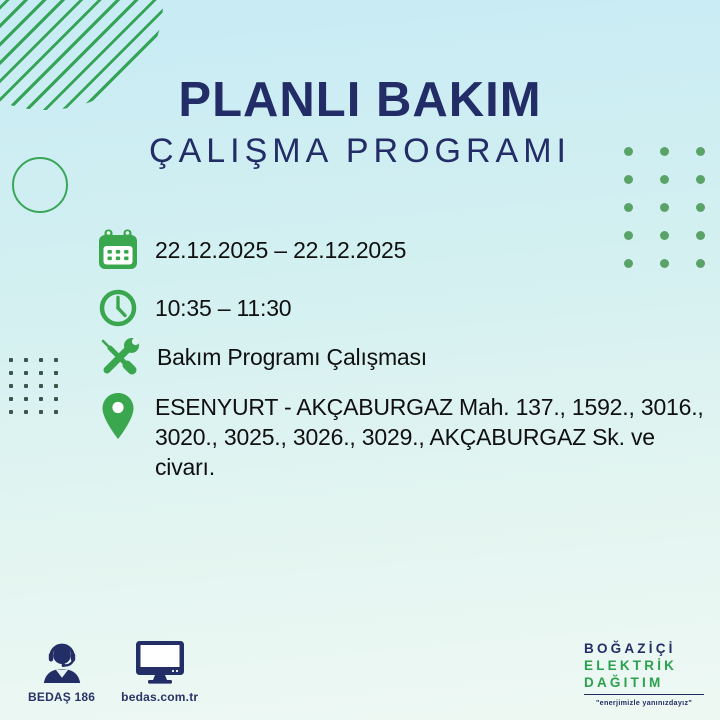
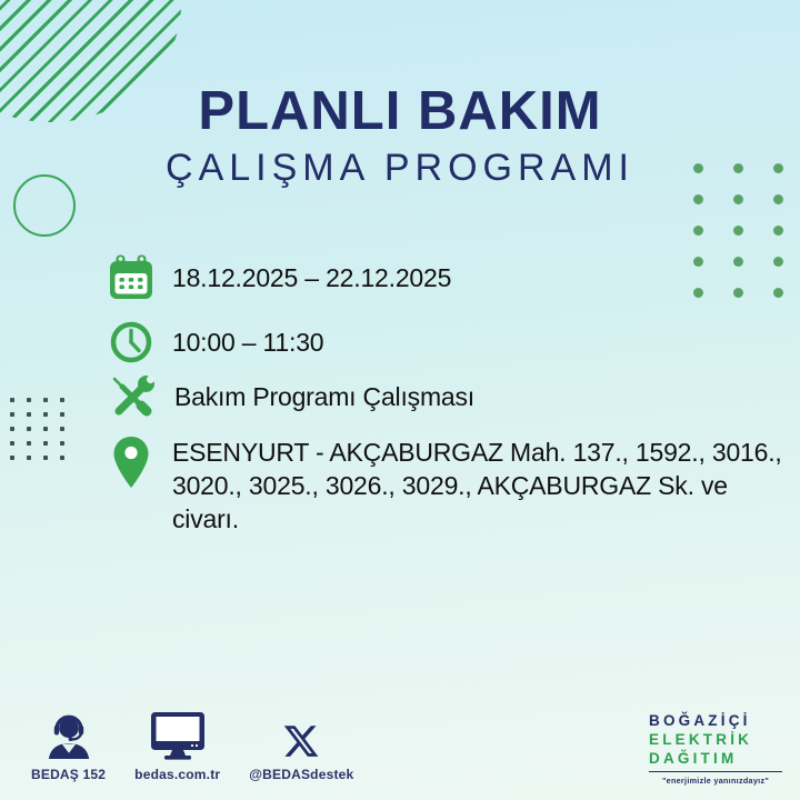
  PLANLI BAKIM
  ÇALIŞMA PROGRAMI
- 22.12.2025 – 22.12.2025
+ 18.12.2025 – 22.12.2025
- 10:35 – 11:30
+ 10:00 – 11:30
  Bakım Programı Çalışması
  ESENYURT - AKÇABURGAZ Mah. 137., 1592., 3016., 3020., 3025., 3026., 3029., AKÇABURGAZ Sk. ve civarı.
- BEDAŞ 186
+ BEDAŞ 152
  bedas.com.tr
+ @BEDASdestek
  BOĞAZİÇİ
  ELEKTRİK
  DAĞITIM
  "enerjimizle yanınızdayız"
